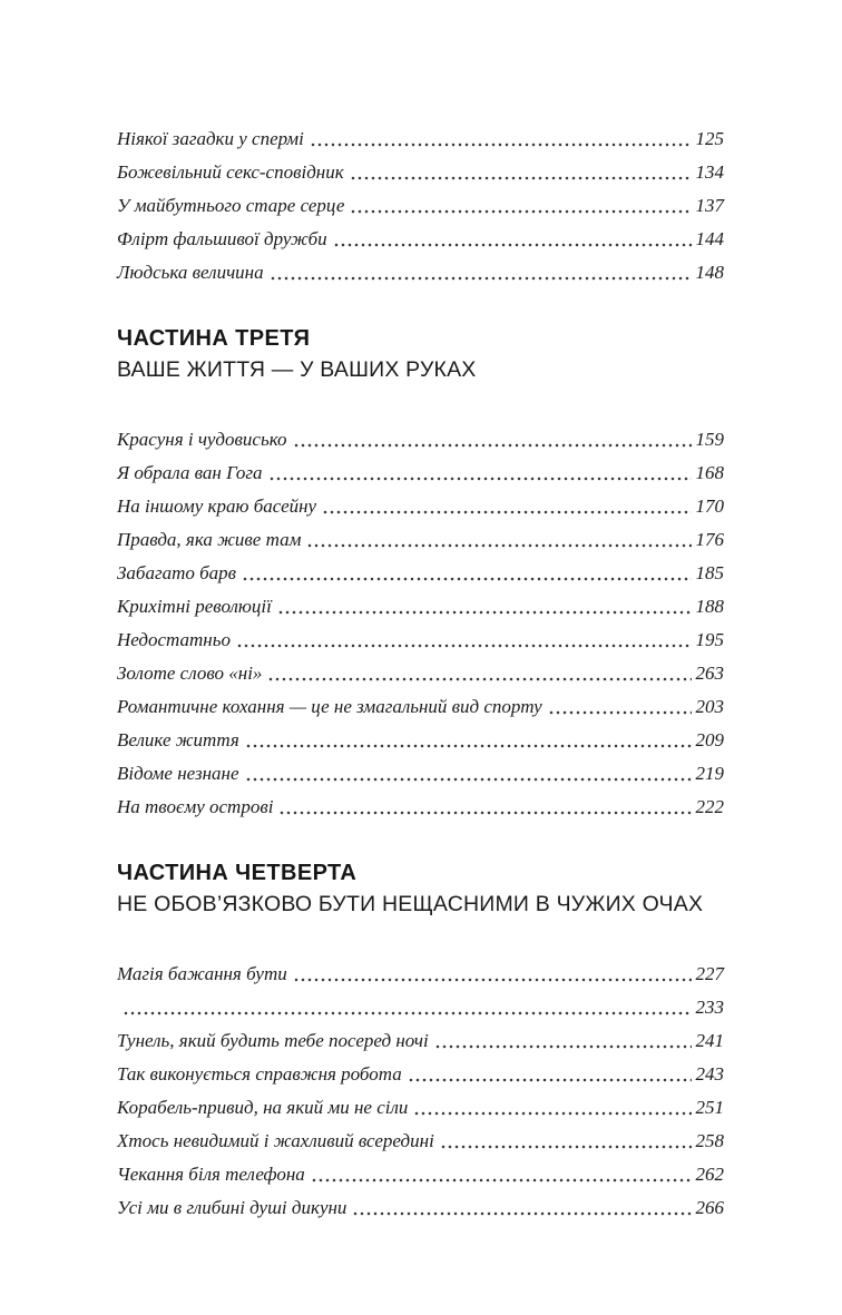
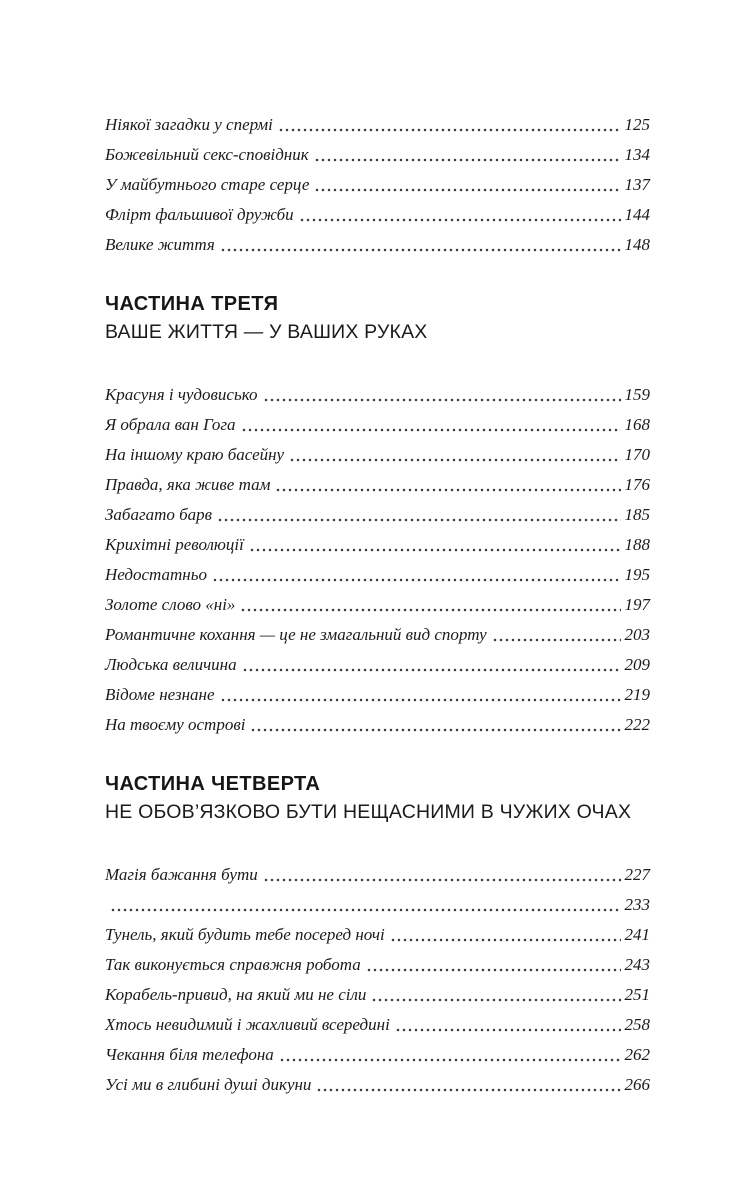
  Ніякої загадки у спермі
  125
  Божевільний секс-сповідник
  134
  У майбутнього старе серце
  137
  Флірт фальшивої дружби
  144
- Людська величина
+ Велике життя
  148
  ЧАСТИНА ТРЕТЯ
  ВАШЕ ЖИТТЯ — У ВАШИХ РУКАХ
  Красуня і чудовисько
  159
  Я обрала ван Гога
  168
  На іншому краю басейну
  170
  Правда, яка живе там
  176
  Забагато барв
  185
  Крихітні революції
  188
  Недостатньо
  195
  Золоте слово «ні»
- 263
+ 197
  Романтичне кохання — це не змагальний вид спорту
  203
- Велике життя
+ Людська величина
  209
  Відоме незнане
  219
  На твоєму острові
  222
  ЧАСТИНА ЧЕТВЕРТА
  НЕ ОБОВ’ЯЗКОВО БУТИ НЕЩАСНИМИ В ЧУЖИХ ОЧАХ
  Магія бажання бути
  227
  233
  Тунель, який будить тебе посеред ночі
  241
  Так виконується справжня робота
  243
  Корабель-привид, на який ми не сіли
  251
  Хтось невидимий і жахливий всередині
  258
  Чекання біля телефона
  262
  Усі ми в глибині душі дикуни
  266
